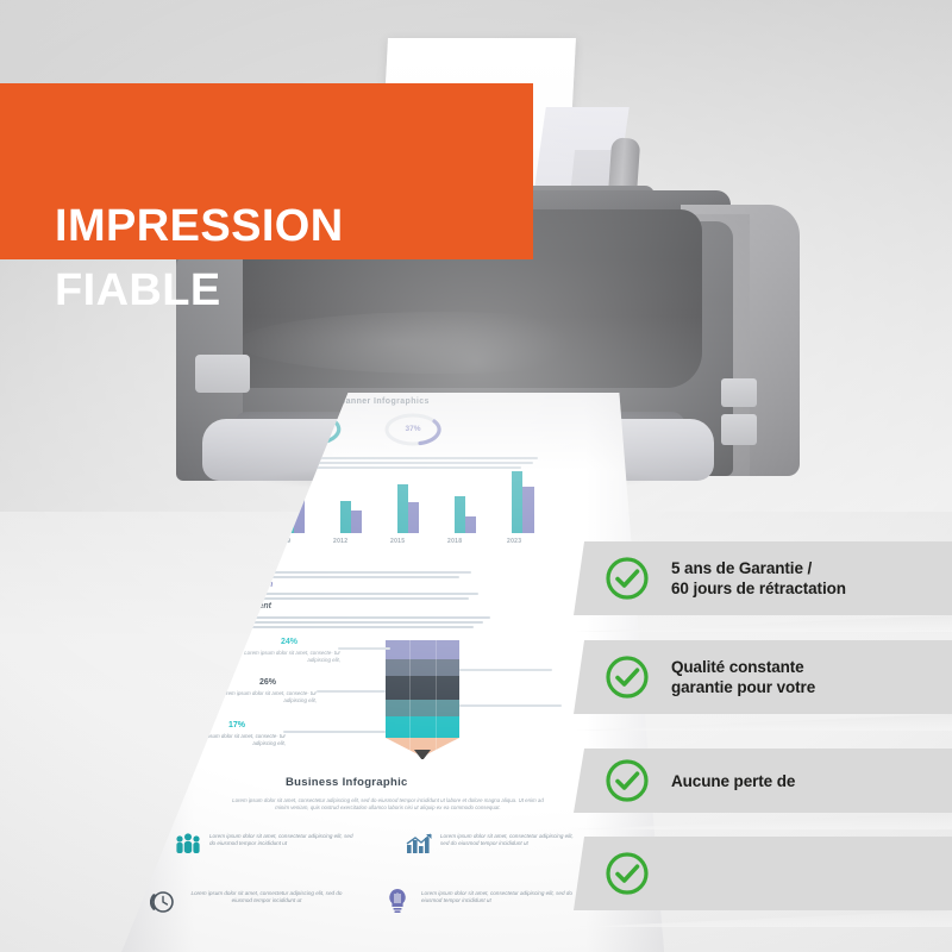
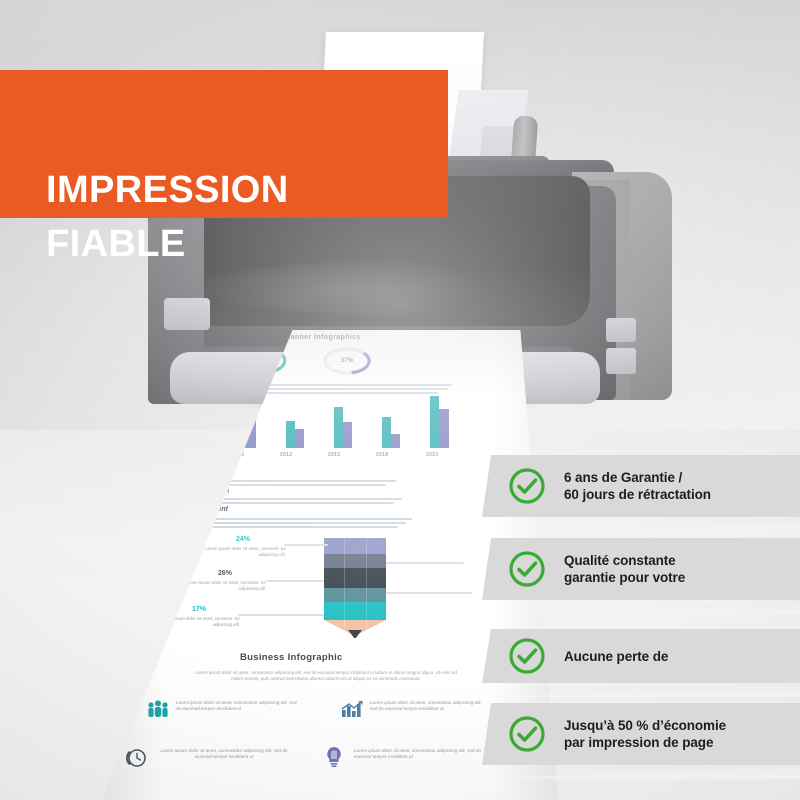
- 5 ans de Garantie /
+ 6 ans de Garantie /
  60 jours de rétractation
  Qualité constante
  garantie pour votre
  Aucune perte de
+ Jusqu’à 50 % d’économie
+ par impression de page
  IMPRESSION
  FIABLE
